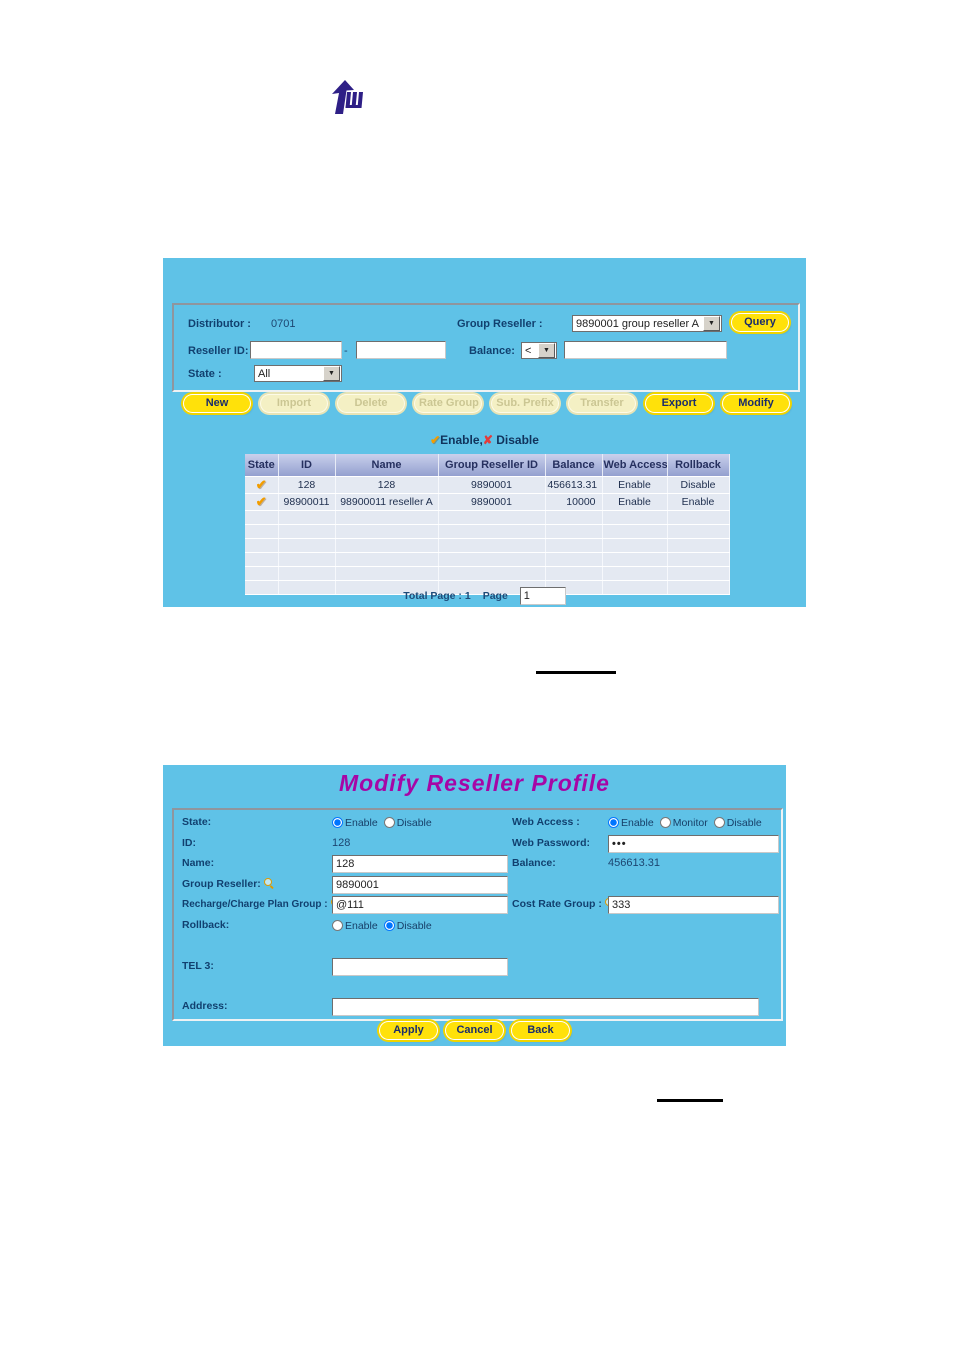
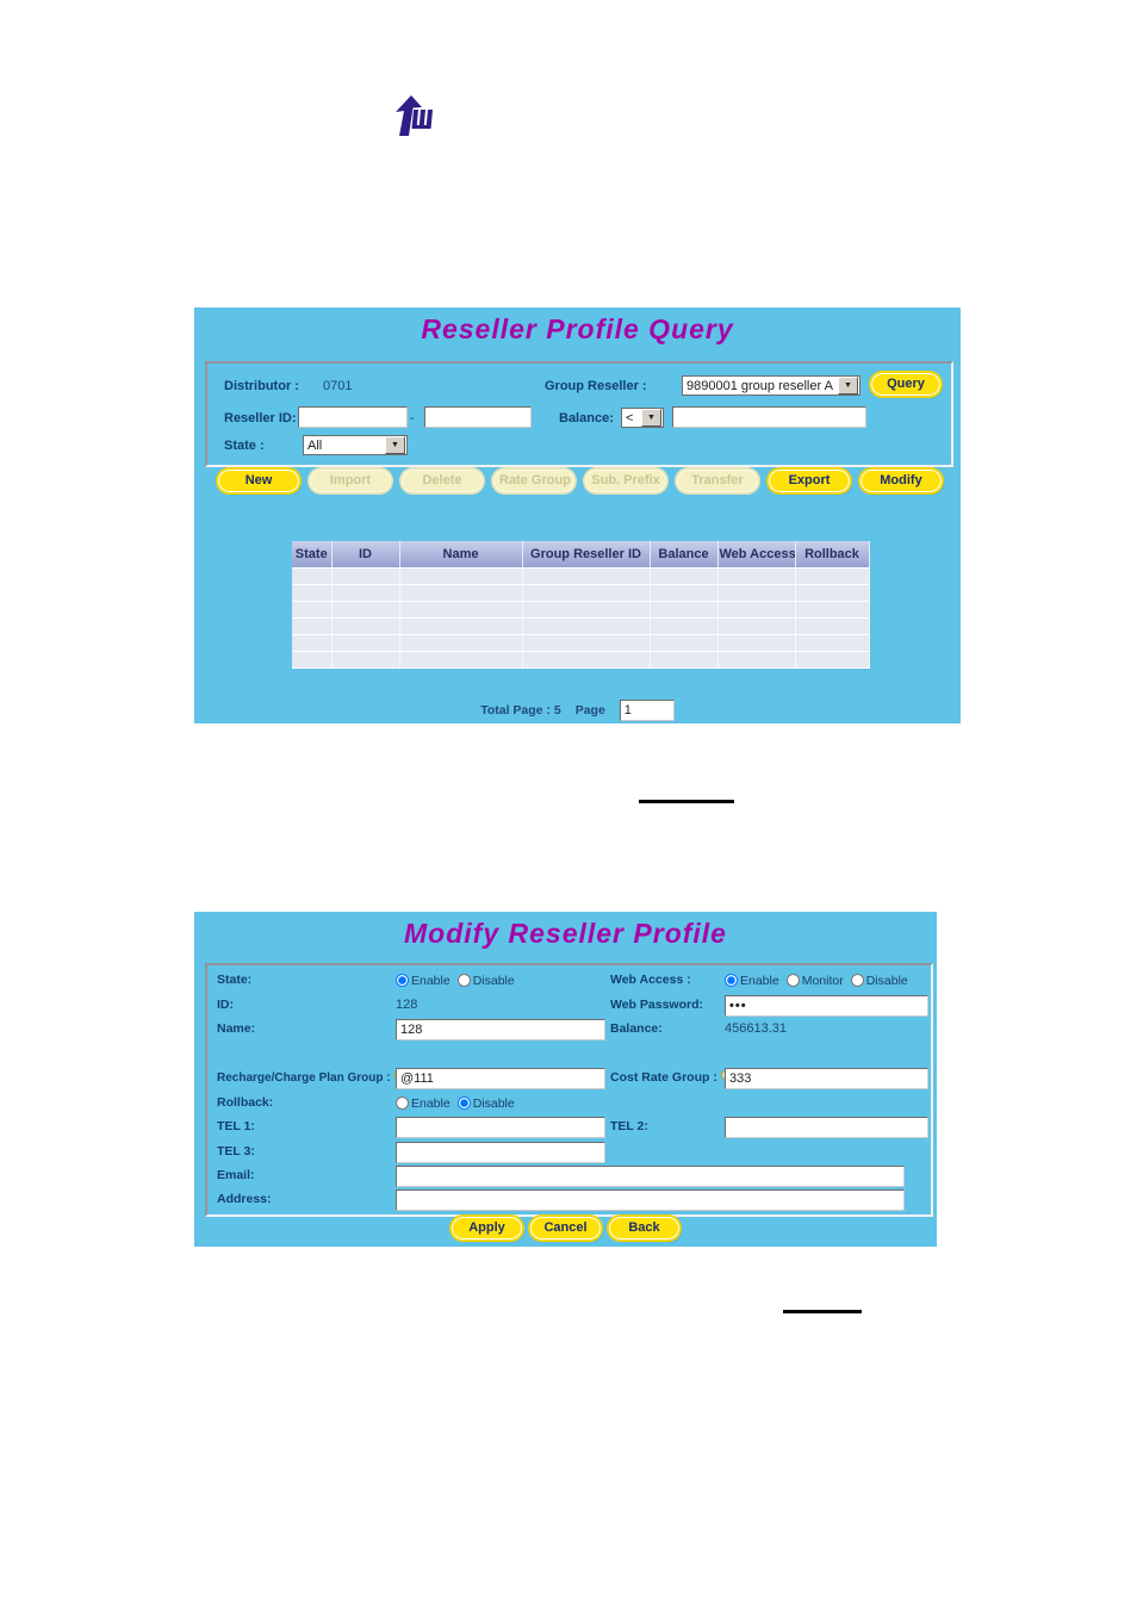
+ Reseller Profile Query
  Distributor :
  0701
  Group Reseller :
  9890001 group reseller A
  Query
  Reseller ID:
  -
  Balance:
  <
  State :
  All
  New
  Import
  Delete
  Rate Group
  Sub. Prefix
  Transfer
  Export
  Modify
- ✔Enable,✘ Disable
  State	ID	Name	Group Reseller ID	Balance	Web Access	Rollback
- ✔	128	128	9890001	456613.31	Enable	Disable
- ✔	98900011	98900011 reseller A	9890001	10000	Enable	Enable
- Total Page : 1
+ Total Page : 5
  Page
  1
  Modify Reseller Profile
  State:
  Enable
  Disable
  Web Access :
  Enable
  Monitor
  Disable
  ID:
  128
  Web Password:
  •••
  Name:
  128
  Balance:
  456613.31
- Group Reseller:
- 9890001
  Recharge/Charge Plan Group :
  @111
  Cost Rate Group :
  333
  Rollback:
  Enable
  Disable
+ TEL 1:
+ TEL 2:
  TEL 3:
+ Email:
  Address:
  Apply
  Cancel
  Back
